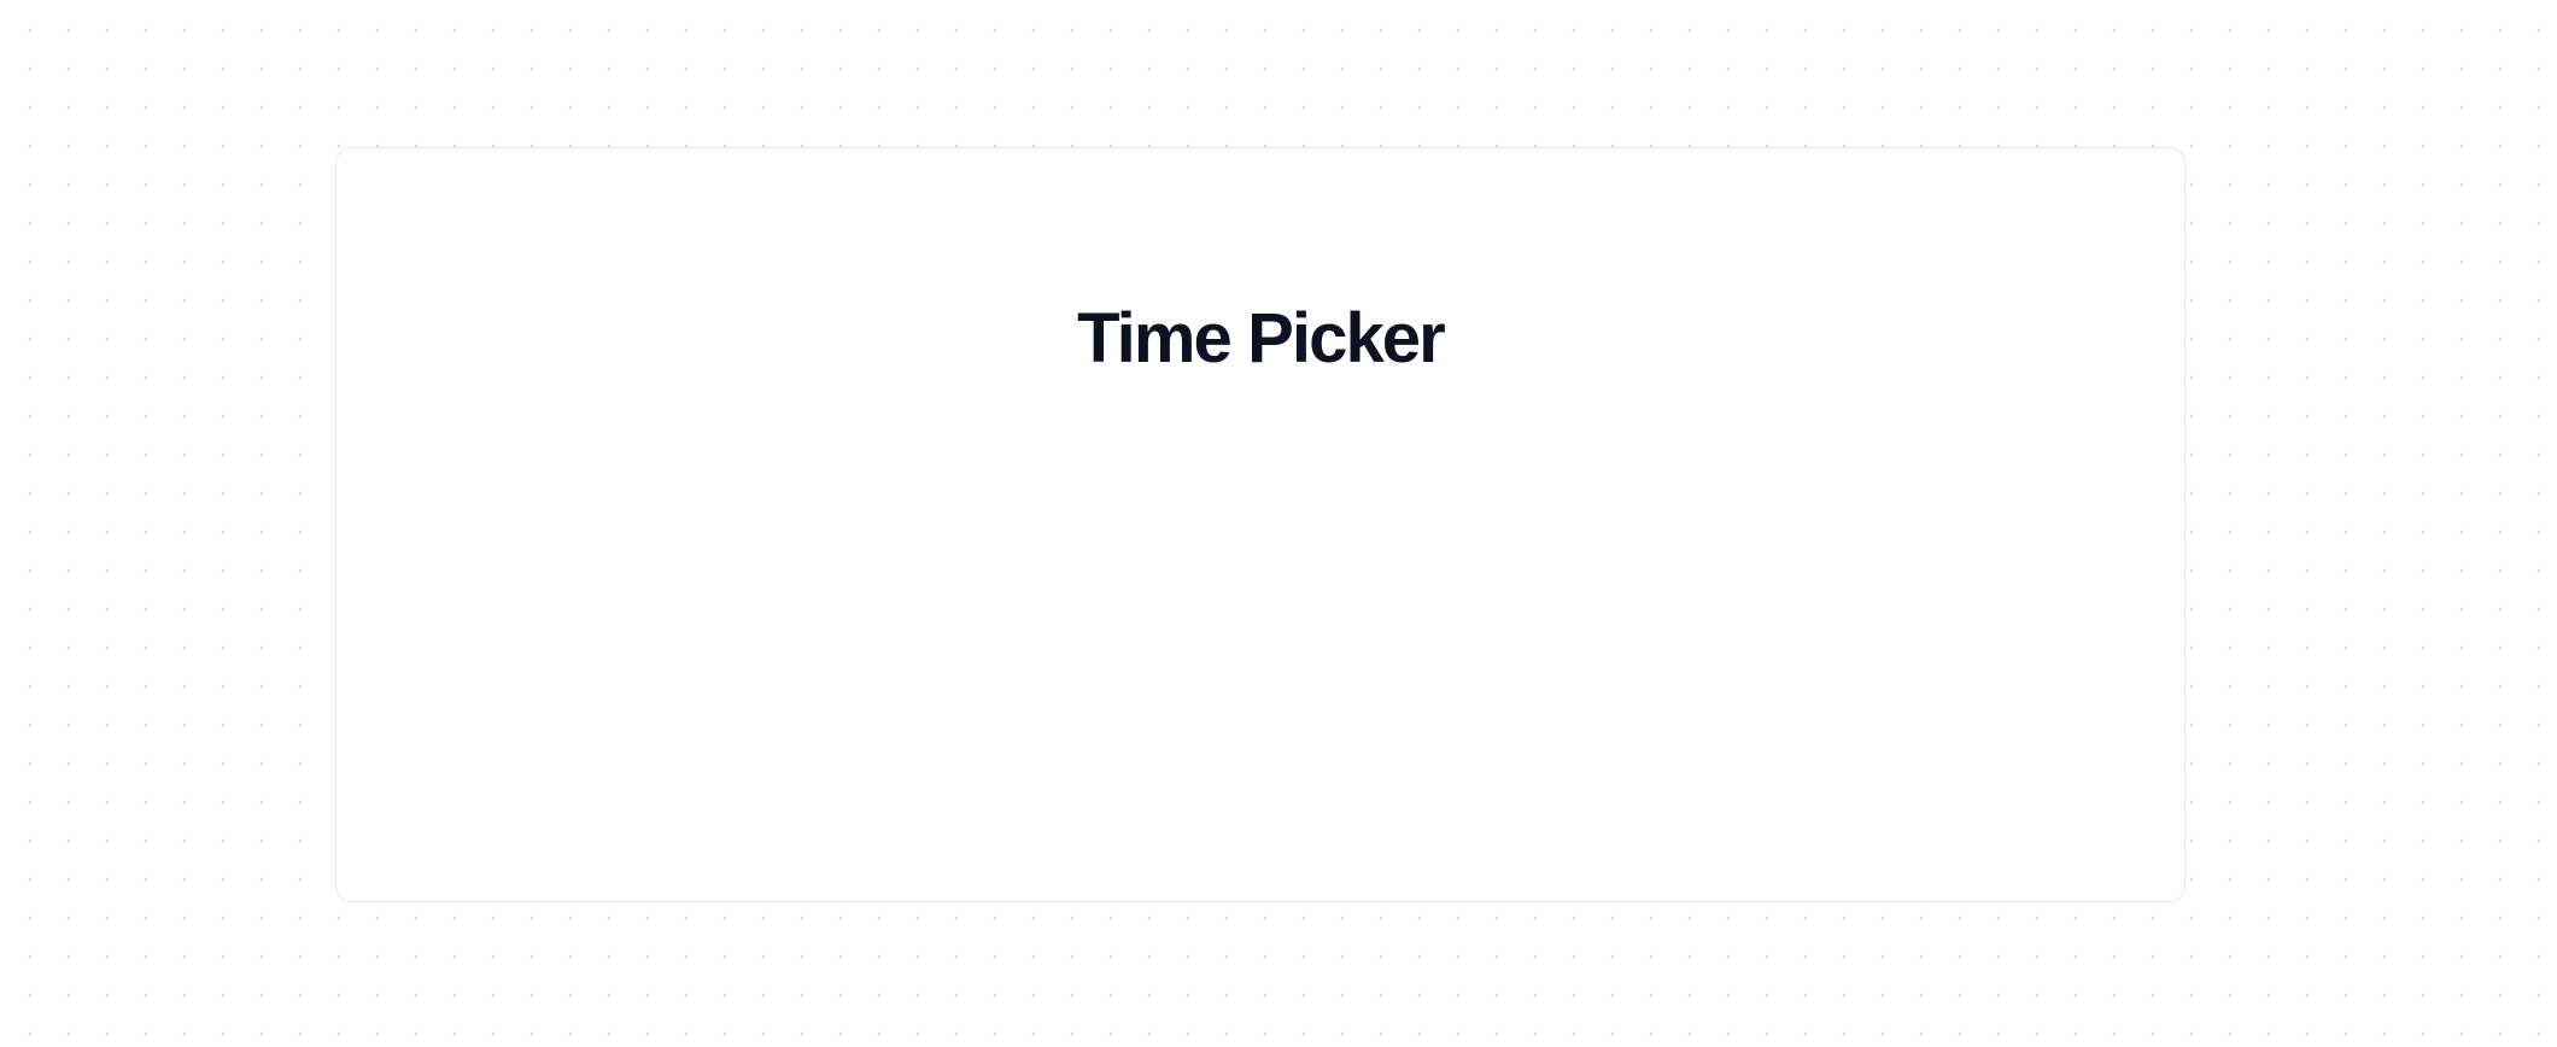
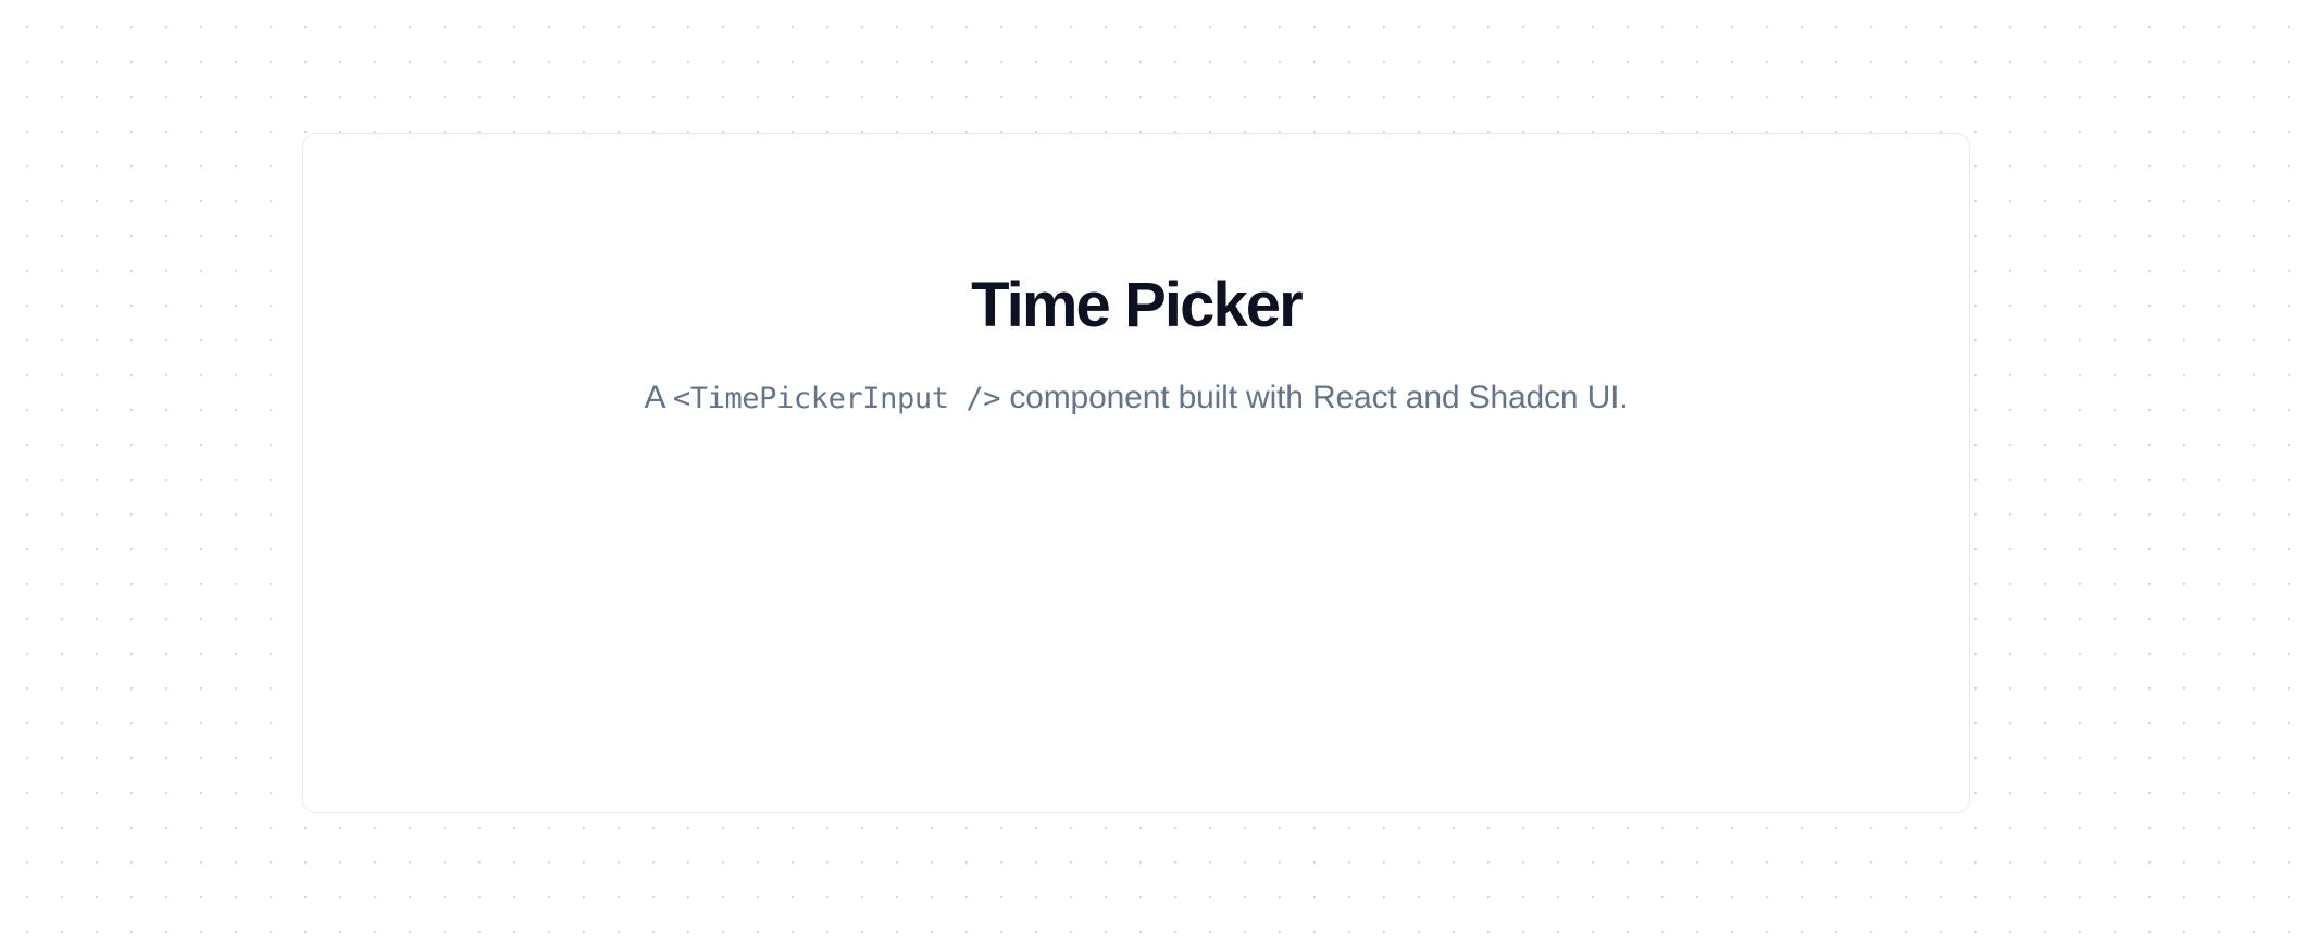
  Time Picker
+ A <TimePickerInput /> component built with React and Shadcn UI.
